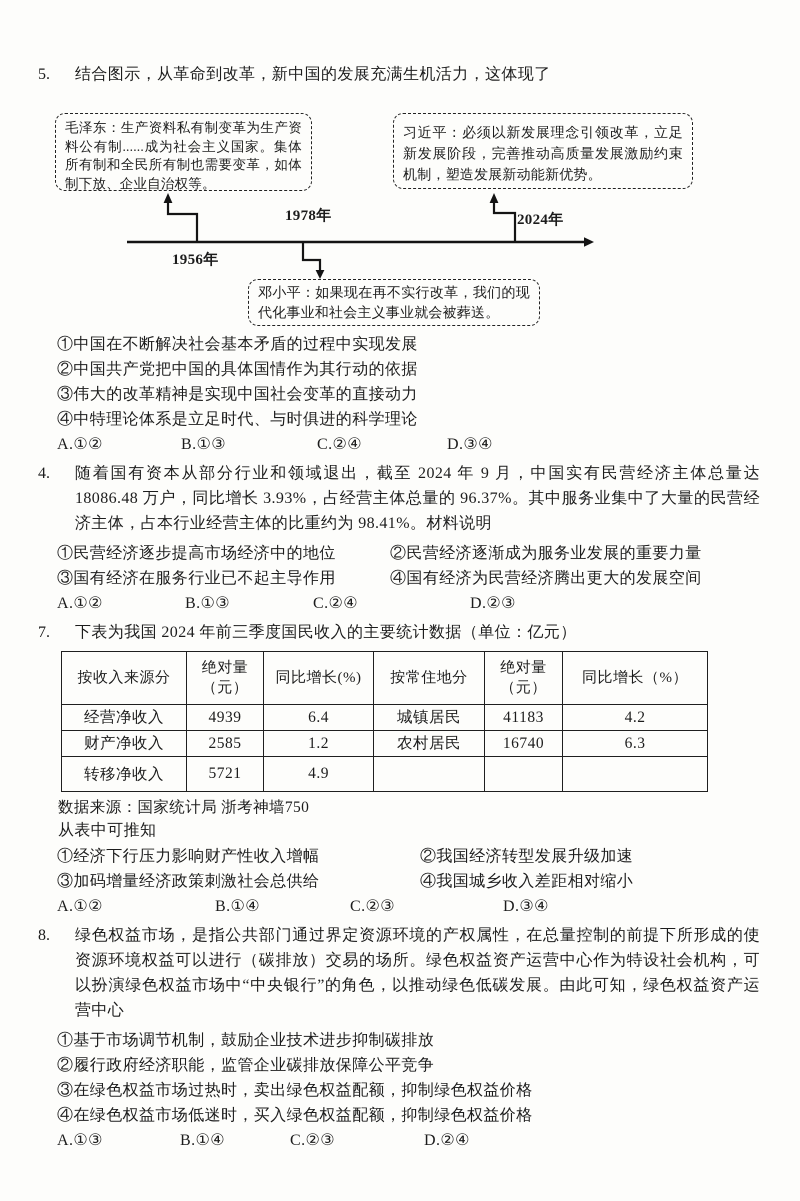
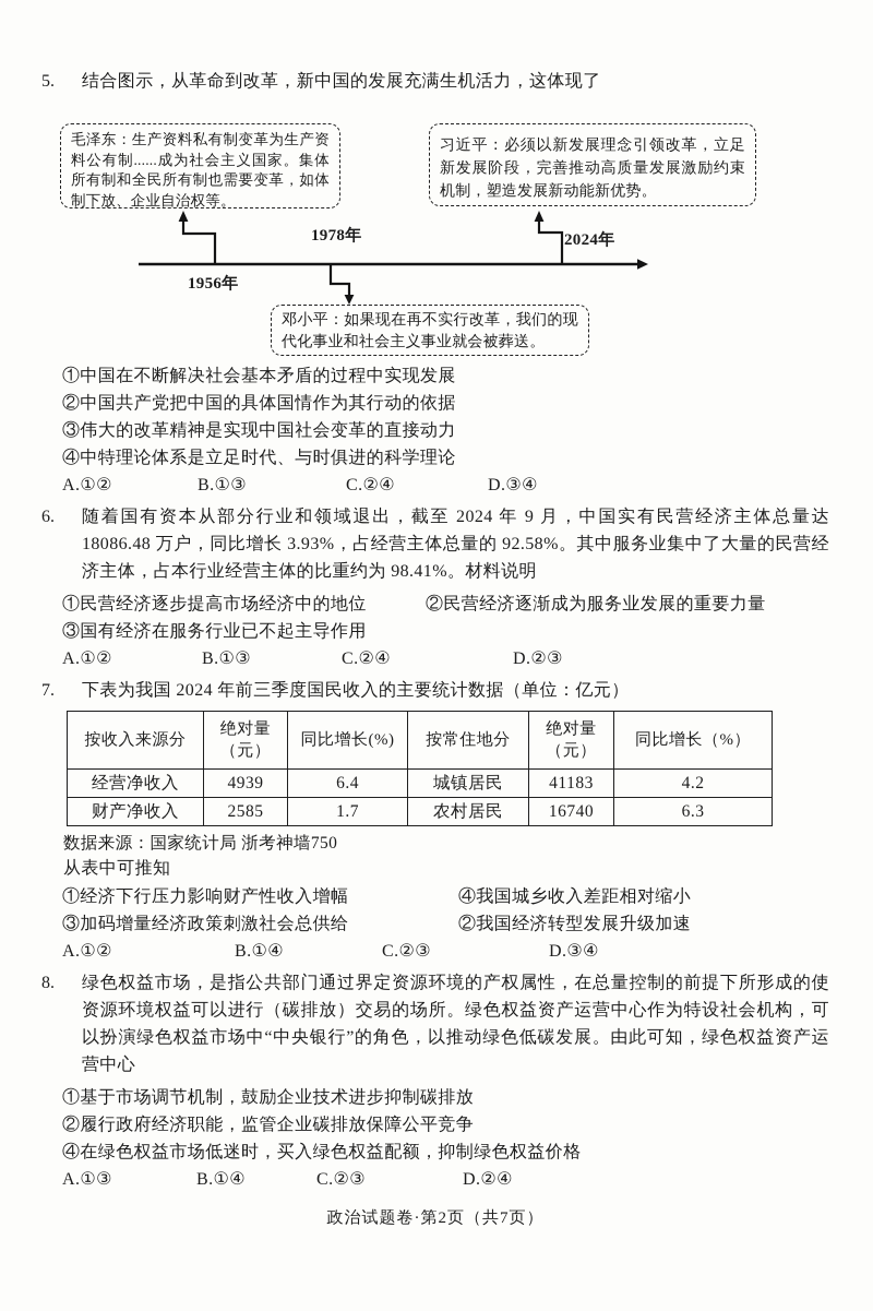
  5.
  结合图示，从革命到改革，新中国的发展充满生机活力，这体现了
  毛泽东：生产资料私有制变革为生产资料公有制......成为社会主义国家。集体所有制和全民所有制也需要变革，如体制下放、企业自治权等。
  习近平：必须以新发展理念引领改革，立足新发展阶段，完善推动高质量发展激励约束机制，塑造发展新动能新优势。
  邓小平：如果现在再不实行改革，我们的现代化事业和社会主义事业就会被葬送。
  1956年
  1978年
  2024年
  ①中国在不断解决社会基本矛盾的过程中实现发展
  ②中国共产党把中国的具体国情作为其行动的依据
  ③伟大的改革精神是实现中国社会变革的直接动力
  ④中特理论体系是立足时代、与时俱进的科学理论
  A.①②
  B.①③
  C.②④
  D.③④
- 4.
+ 6.
- 随着国有资本从部分行业和领域退出，截至 2024 年 9 月，中国实有民营经济主体总量达 18086.48 万户，同比增长 3.93%，占经营主体总量的 96.37%。其中服务业集中了大量的民营经济主体，占本行业经营主体的比重约为 98.41%。材料说明
+ 随着国有资本从部分行业和领域退出，截至 2024 年 9 月，中国实有民营经济主体总量达 18086.48 万户，同比增长 3.93%，占经营主体总量的 92.58%。其中服务业集中了大量的民营经济主体，占本行业经营主体的比重约为 98.41%。材料说明
  ①民营经济逐步提高市场经济中的地位
  ②民营经济逐渐成为服务业发展的重要力量
  ③国有经济在服务行业已不起主导作用
- ④国有经济为民营经济腾出更大的发展空间
  A.①②
  B.①③
  C.②④
  D.②③
  7.
  下表为我国 2024 年前三季度国民收入的主要统计数据（单位：亿元）
  按收入来源分	绝对量 （元）	同比增长(%)	按常住地分	绝对量 （元）	同比增长（%）
  经营净收入	4939	6.4	城镇居民	41183	4.2
- 财产净收入	2585	1.2	农村居民	16740	6.3
+ 财产净收入	2585	1.7	农村居民	16740	6.3
- 转移净收入	5721	4.9
  数据来源：国家统计局 浙考神墙750
  从表中可推知
  ①经济下行压力影响财产性收入增幅
- ②我国经济转型发展升级加速
+ ④我国城乡收入差距相对缩小
  ③加码增量经济政策刺激社会总供给
- ④我国城乡收入差距相对缩小
+ ②我国经济转型发展升级加速
  A.①②
  B.①④
  C.②③
  D.③④
  8.
  绿色权益市场，是指公共部门通过界定资源环境的产权属性，在总量控制的前提下所形成的使资源环境权益可以进行（碳排放）交易的场所。绿色权益资产运营中心作为特设社会机构，可以扮演绿色权益市场中“中央银行”的角色，以推动绿色低碳发展。由此可知，绿色权益资产运营中心
  ①基于市场调节机制，鼓励企业技术进步抑制碳排放
  ②履行政府经济职能，监管企业碳排放保障公平竞争
- ③在绿色权益市场过热时，卖出绿色权益配额，抑制绿色权益价格
  ④在绿色权益市场低迷时，买入绿色权益配额，抑制绿色权益价格
  A.①③
  B.①④
  C.②③
  D.②④
+ 政治试题卷·第2页（共7页）
